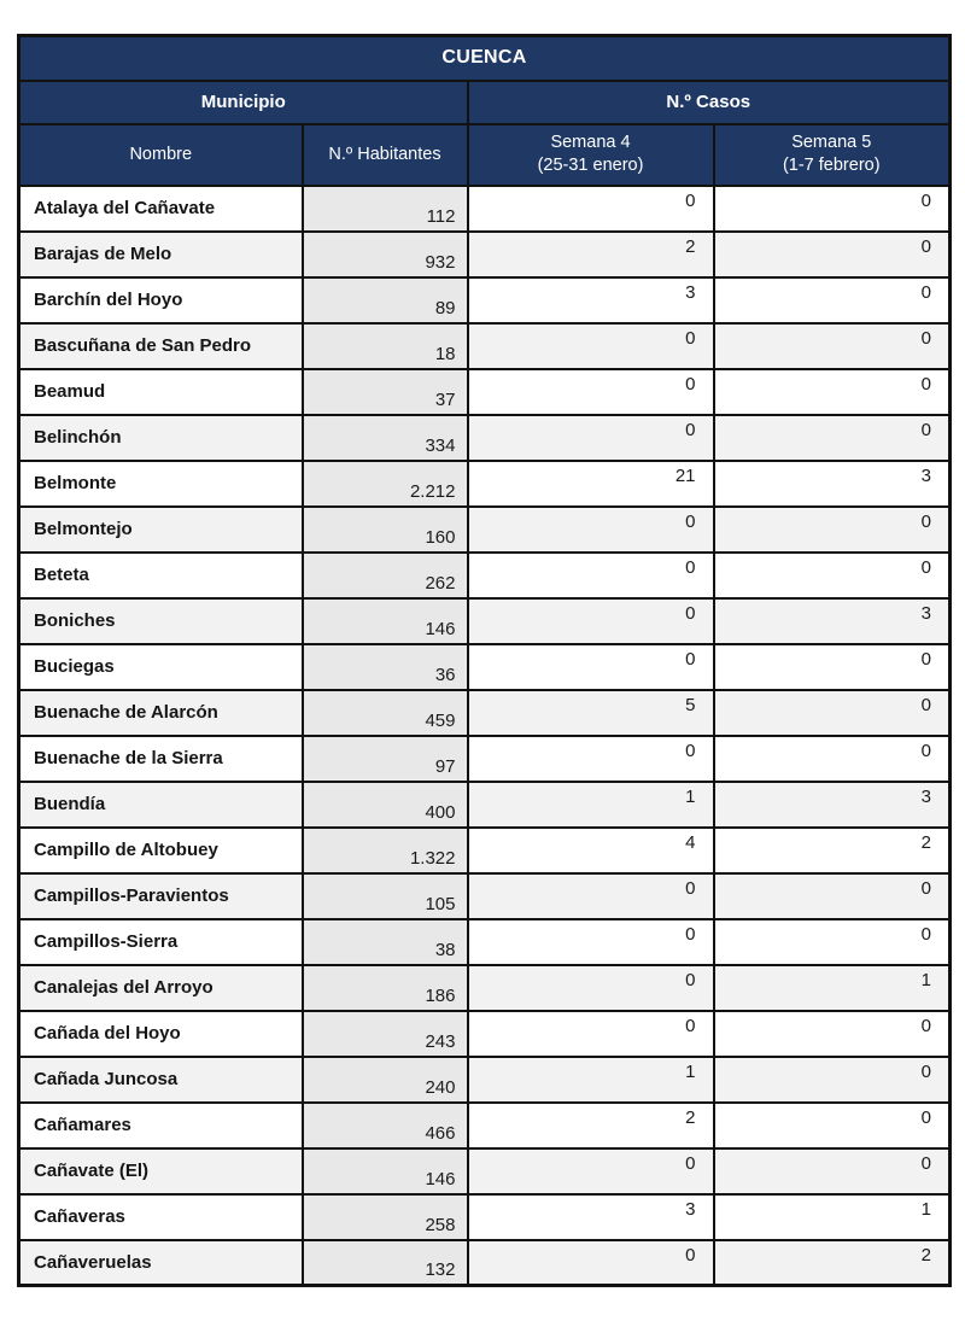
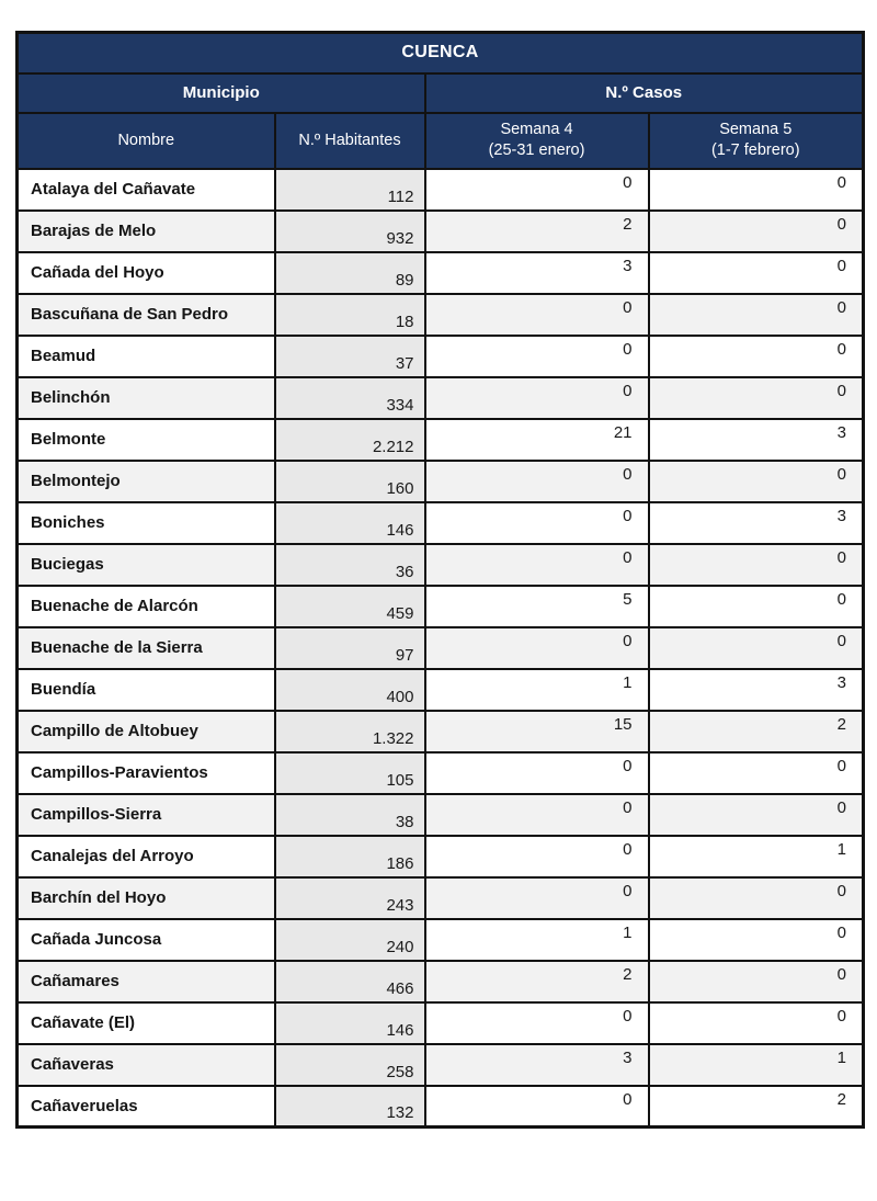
  CUENCA
  Municipio	N.º Casos
  Nombre	N.º Habitantes	Semana 4 (25-31 enero)	Semana 5 (1-7 febrero)
  Atalaya del Cañavate	112	0	0
  Barajas de Melo	932	2	0
- Barchín del Hoyo	89	3	0
+ Cañada del Hoyo	89	3	0
  Bascuñana de San Pedro	18	0	0
  Beamud	37	0	0
  Belinchón	334	0	0
  Belmonte	2.212	21	3
  Belmontejo	160	0	0
- Beteta	262	0	0
  Boniches	146	0	3
  Buciegas	36	0	0
  Buenache de Alarcón	459	5	0
  Buenache de la Sierra	97	0	0
  Buendía	400	1	3
- Campillo de Altobuey	1.322	4	2
+ Campillo de Altobuey	1.322	15	2
  Campillos-Paravientos	105	0	0
  Campillos-Sierra	38	0	0
  Canalejas del Arroyo	186	0	1
- Cañada del Hoyo	243	0	0
+ Barchín del Hoyo	243	0	0
  Cañada Juncosa	240	1	0
  Cañamares	466	2	0
  Cañavate (El)	146	0	0
  Cañaveras	258	3	1
  Cañaveruelas	132	0	2
